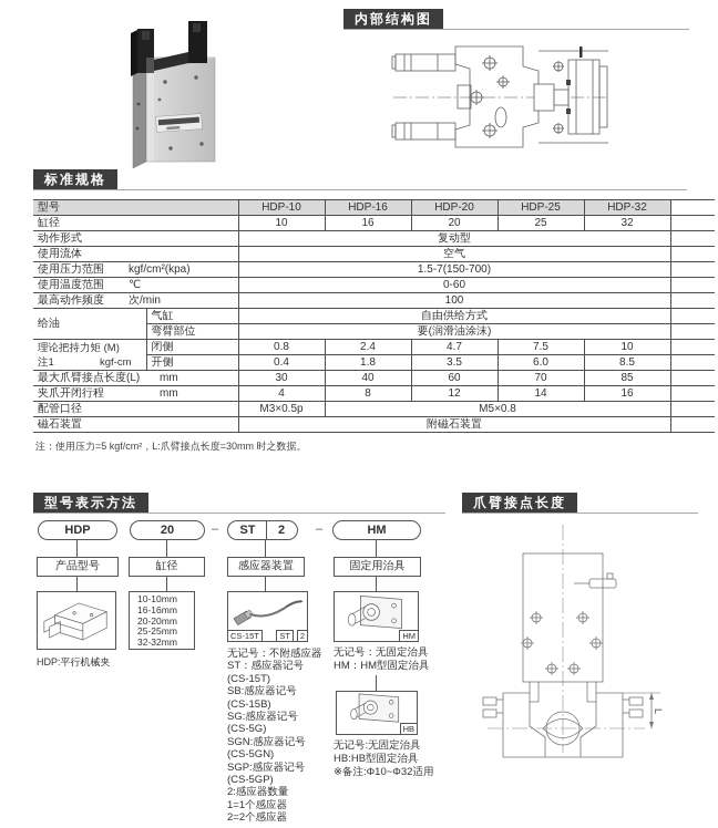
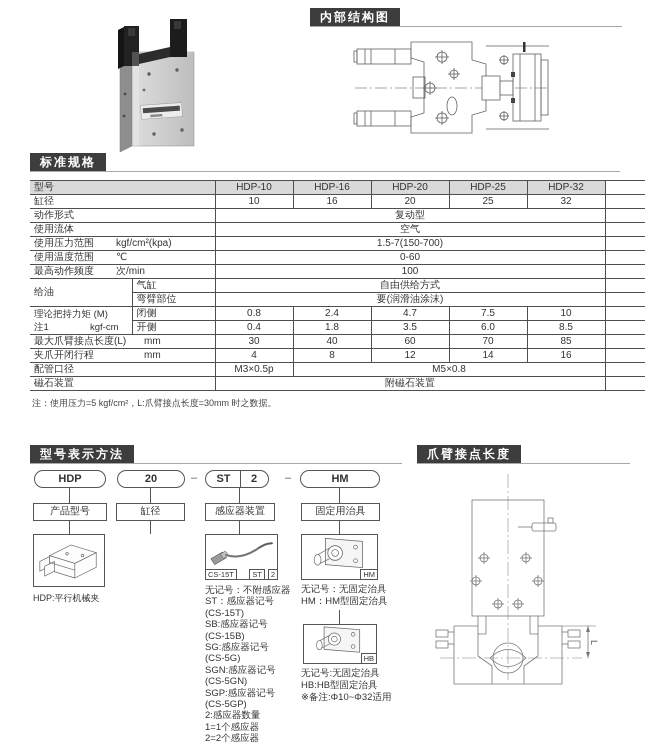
  内部结构图
  标准规格
  型号	HDP-10	HDP-16	HDP-20	HDP-25	HDP-32
  缸径	10	16	20	25	32
  动作形式	复动型
  使用流体	空气
  使用压力范围 kgf/cm²(kpa)	1.5-7(150-700)
  使用温度范围 ℃	0-60
  最高动作频度 次/min	100
  给油	气缸	自由供给方式
  弯臂部位	要(润滑油涂沫)
  理论把持力矩 (M) 注1 kgf-cm	闭侧	0.8	2.4	4.7	7.5	10
  开侧	0.4	1.8	3.5	6.0	8.5
  最大爪臂接点长度(L) mm	30	40	60	70	85
  夹爪开闭行程 mm	4	8	12	14	16
  配管口径	M3×0.5p	M5×0.8
  磁石装置	附磁石装置
  注：使用压力=5 kgf/cm²，L:爪臂接点长度=30mm 时之数据。
  型号表示方法
  HDP
  20
  –
  ST 2
  –
  HM
  产品型号
  缸径
  感应器装置
  固定用治具
  HDP:平行机械夹
- 10-10mm
- 16-16mm
- 20-20mm
- 25-25mm
- 32-32mm
  CS-15T
  ST
  2
  无记号：不附感应器
  ST：感应器记号
  (CS-15T)
  SB:感应器记号
  (CS-15B)
  SG:感应器记号
  (CS-5G)
  SGN:感应器记号
  (CS-5GN)
  SGP:感应器记号
  (CS-5GP)
  2:感应器数量
  1=1个感应器
  2=2个感应器
  HM
  无记号：无固定治具
  HM：HM型固定治具
  HB
  无记号:无固定治具
  HB:HB型固定治具
  ※备注:Φ10~Φ32适用
  爪臂接点长度
